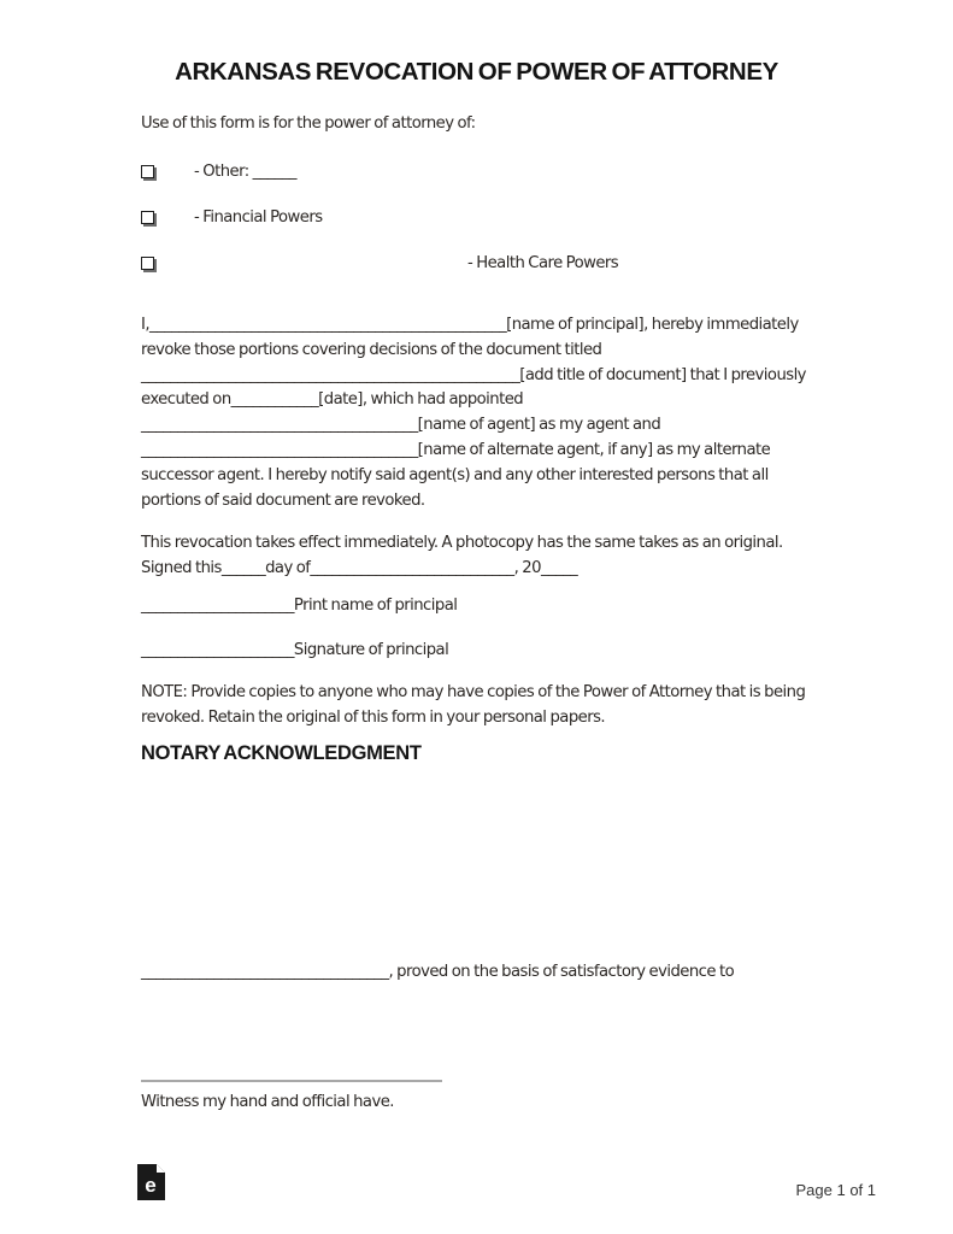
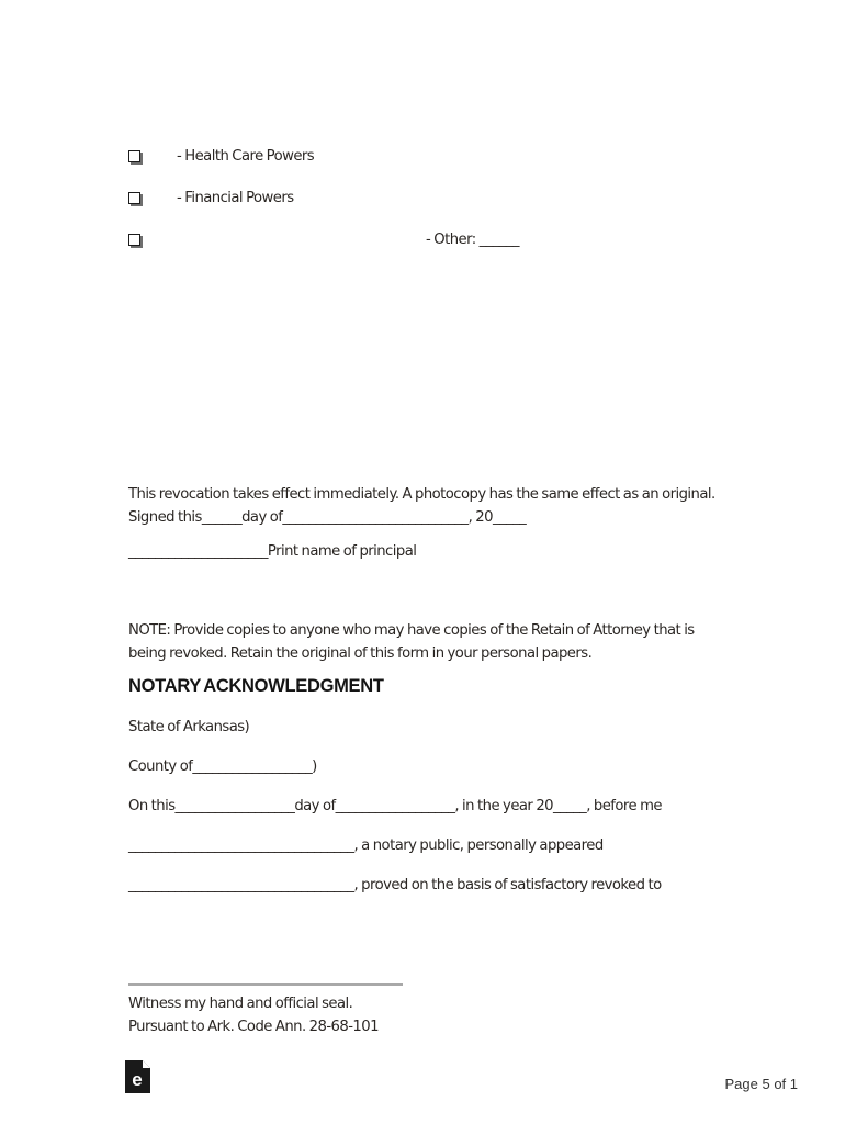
- ARKANSAS REVOCATION OF POWER OF ATTORNEY
- Use of this form is for the power of attorney of:
- - Other: ______
+ - Health Care Powers
  - Financial Powers
- - Health Care Powers
+ - Other: ______
- I,_________________________________________________[name of principal], hereby immediately revoke those portions covering decisions of the document titled ____________________________________________________[add title of document] that I previously executed on____________[date], which had appointed ______________________________________[name of agent] as my agent and ______________________________________[name of alternate agent, if any] as my alternate successor agent. I hereby notify said agent(s) and any other interested persons that all portions of said document are revoked.
- This revocation takes effect immediately. A photocopy has the same takes as an original. Signed this______day of____________________________, 20_____
+ This revocation takes effect immediately. A photocopy has the same effect as an original. Signed this______day of____________________________, 20_____
  _____________________Print name of principal
- _____________________Signature of principal
- NOTE: Provide copies to anyone who may have copies of the Power of Attorney that is being revoked. Retain the original of this form in your personal papers.
+ NOTE: Provide copies to anyone who may have copies of the Retain of Attorney that is being revoked. Retain the original of this form in your personal papers.
  NOTARY ACKNOWLEDGMENT
+ State of Arkansas)
+ County of__________________)
+ On this__________________day of__________________, in the year 20_____, before me
+ __________________________________, a notary public, personally appeared
- __________________________________, proved on the basis of satisfactory evidence to
+ __________________________________, proved on the basis of satisfactory revoked to
- Witness my hand and official have.
+ Witness my hand and official seal.
+ Pursuant to Ark. Code Ann. 28-68-101
  e
- Page 1 of 1
+ Page 5 of 1
